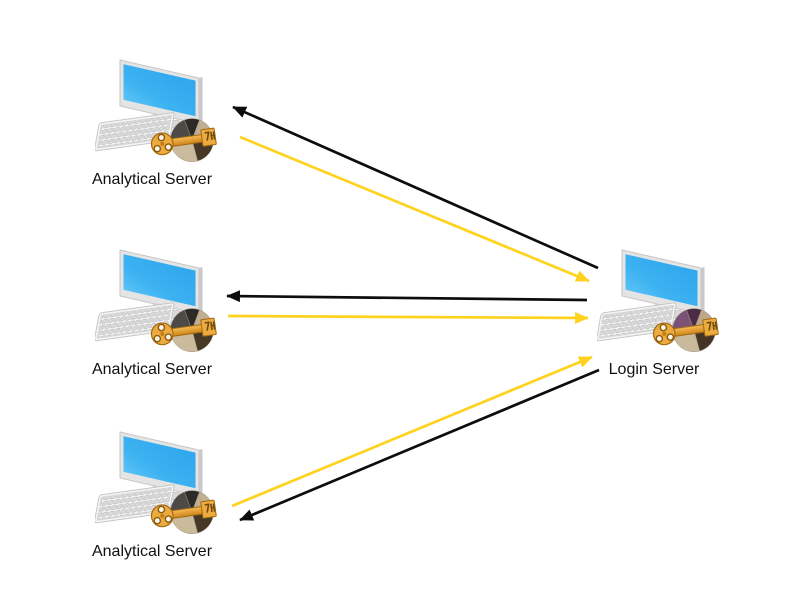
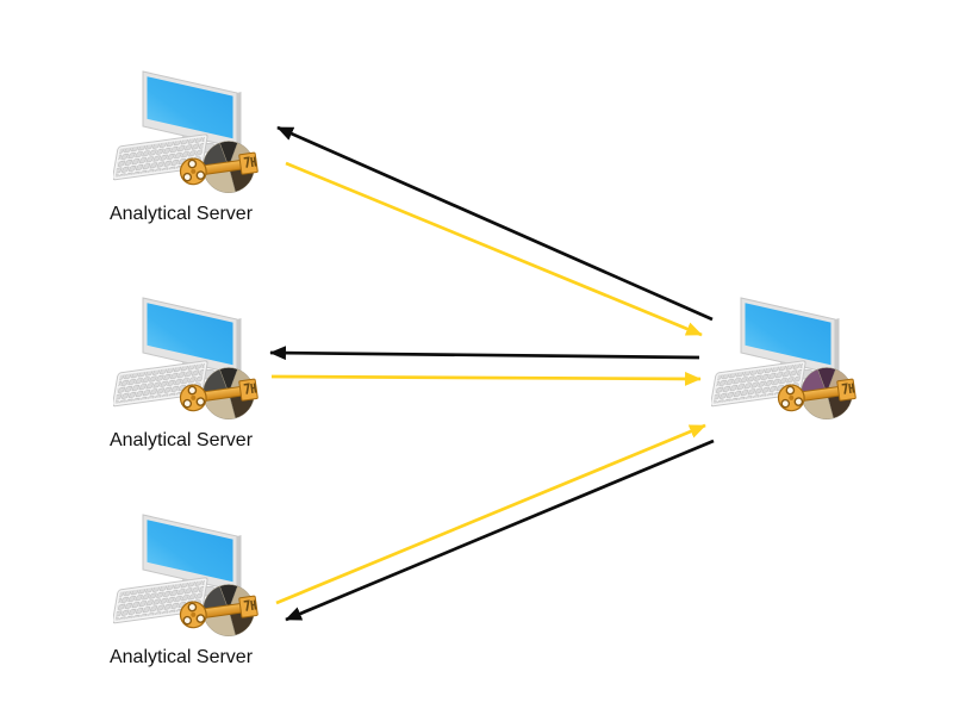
  Analytical Server
  Analytical Server
  Analytical Server
- Login Server
